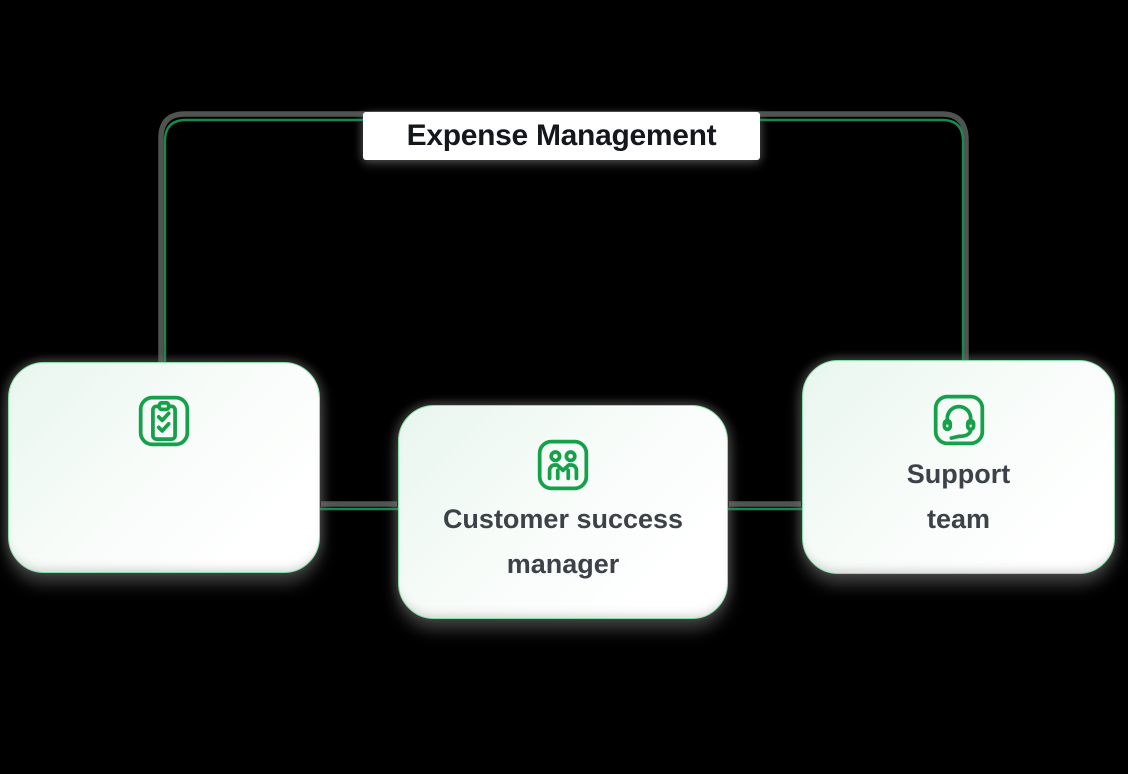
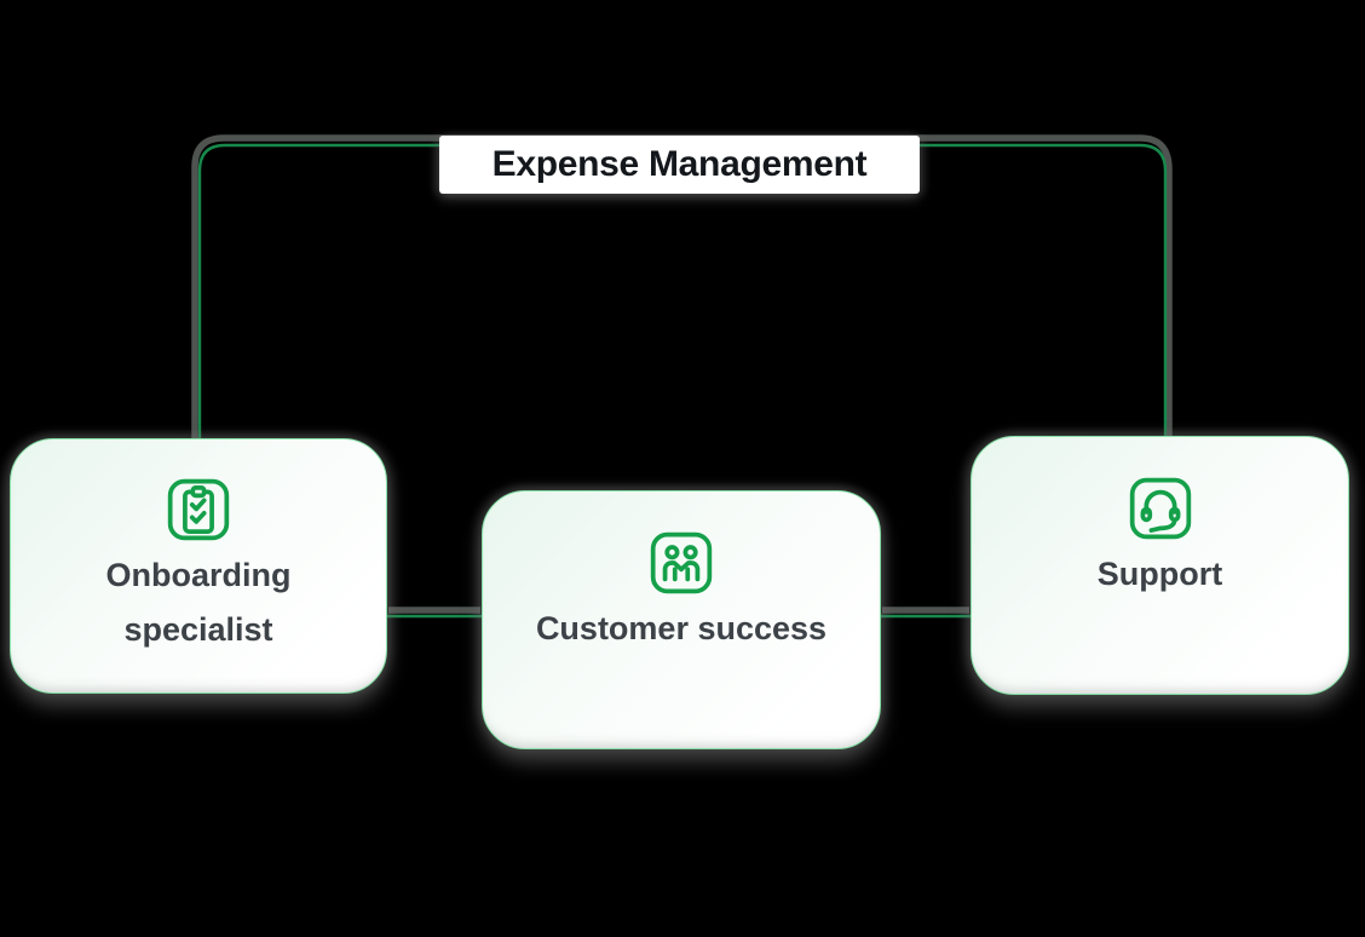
  Expense Management
+ Onboarding
+ specialist
  Customer success
- manager
  Support
- team
